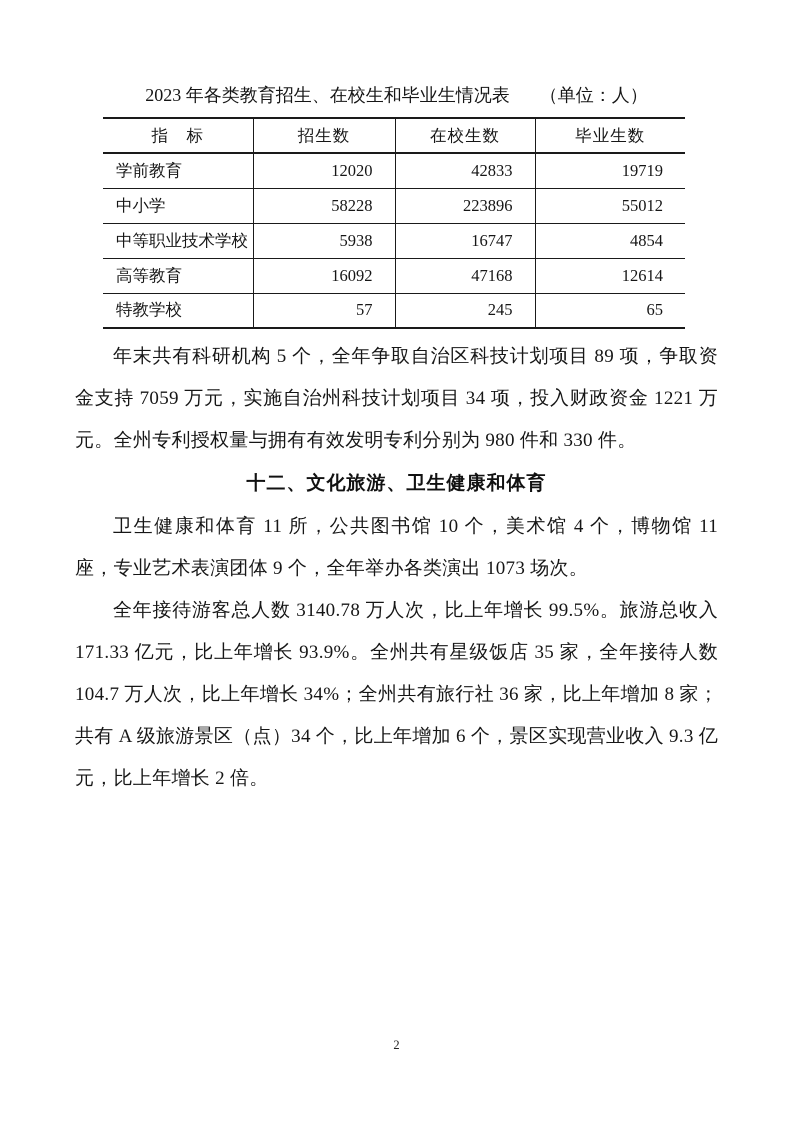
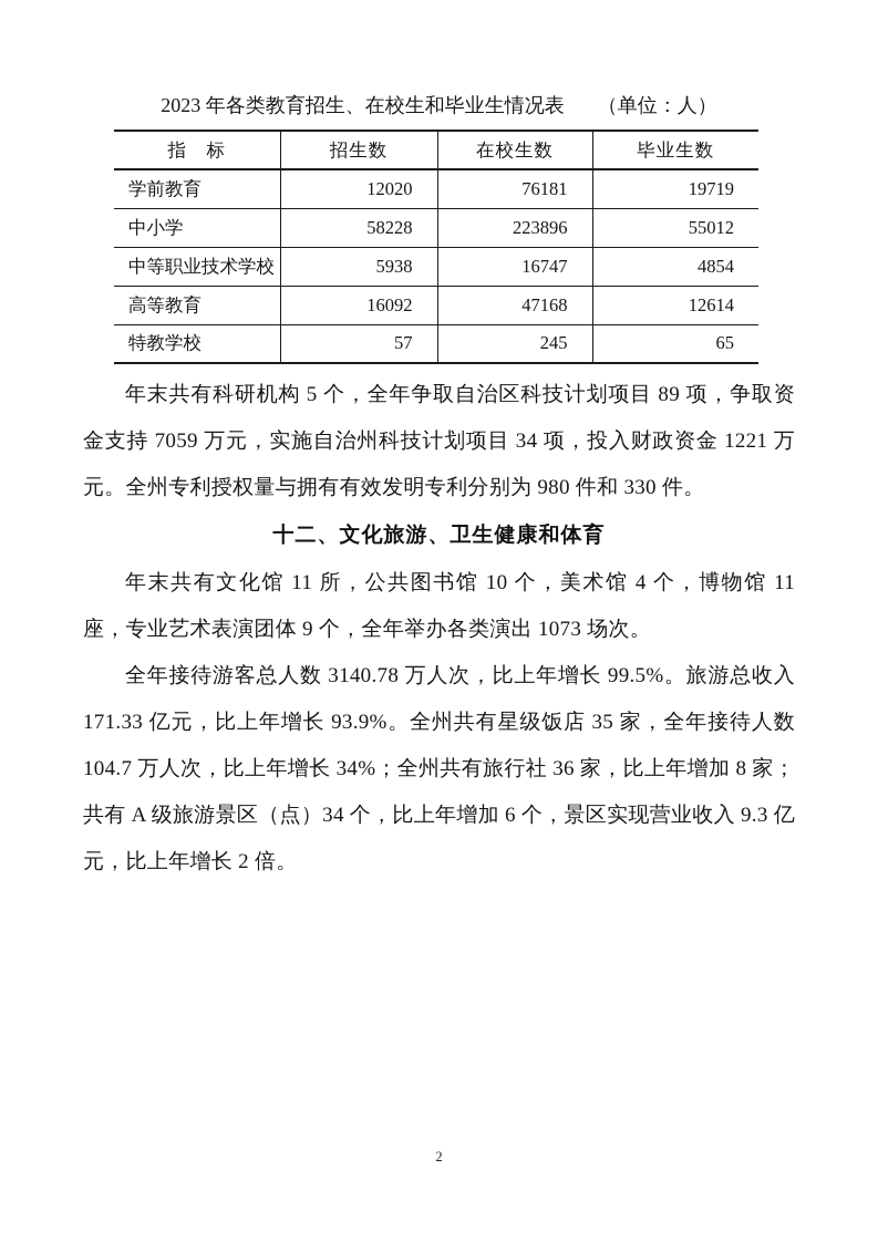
  2023 年各类教育招生、在校生和毕业生情况表 （单位：人）
  指 标	招生数	在校生数	毕业生数
- 学前教育	12020	42833	19719
+ 学前教育	12020	76181	19719
  中小学	58228	223896	55012
  中等职业技术学校	5938	16747	4854
  高等教育	16092	47168	12614
  特教学校	57	245	65
  年末共有科研机构 5 个，全年争取自治区科技计划项目 89 项，争取资金支持 7059 万元，实施自治州科技计划项目 34 项，投入财政资金 1221 万元。全州专利授权量与拥有有效发明专利分别为 980 件和 330 件。
  十二、文化旅游、卫生健康和体育
- 卫生健康和体育 11 所，公共图书馆 10 个，美术馆 4 个，博物馆 11 座，专业艺术表演团体 9 个，全年举办各类演出 1073 场次。
+ 年末共有文化馆 11 所，公共图书馆 10 个，美术馆 4 个，博物馆 11 座，专业艺术表演团体 9 个，全年举办各类演出 1073 场次。
  全年接待游客总人数 3140.78 万人次，比上年增长 99.5%。旅游总收入 171.33 亿元，比上年增长 93.9%。全州共有星级饭店 35 家，全年接待人数 104.7 万人次，比上年增长 34%；全州共有旅行社 36 家，比上年增加 8 家；共有 A 级旅游景区（点）34 个，比上年增加 6 个，景区实现营业收入 9.3 亿元，比上年增长 2 倍。
  2
